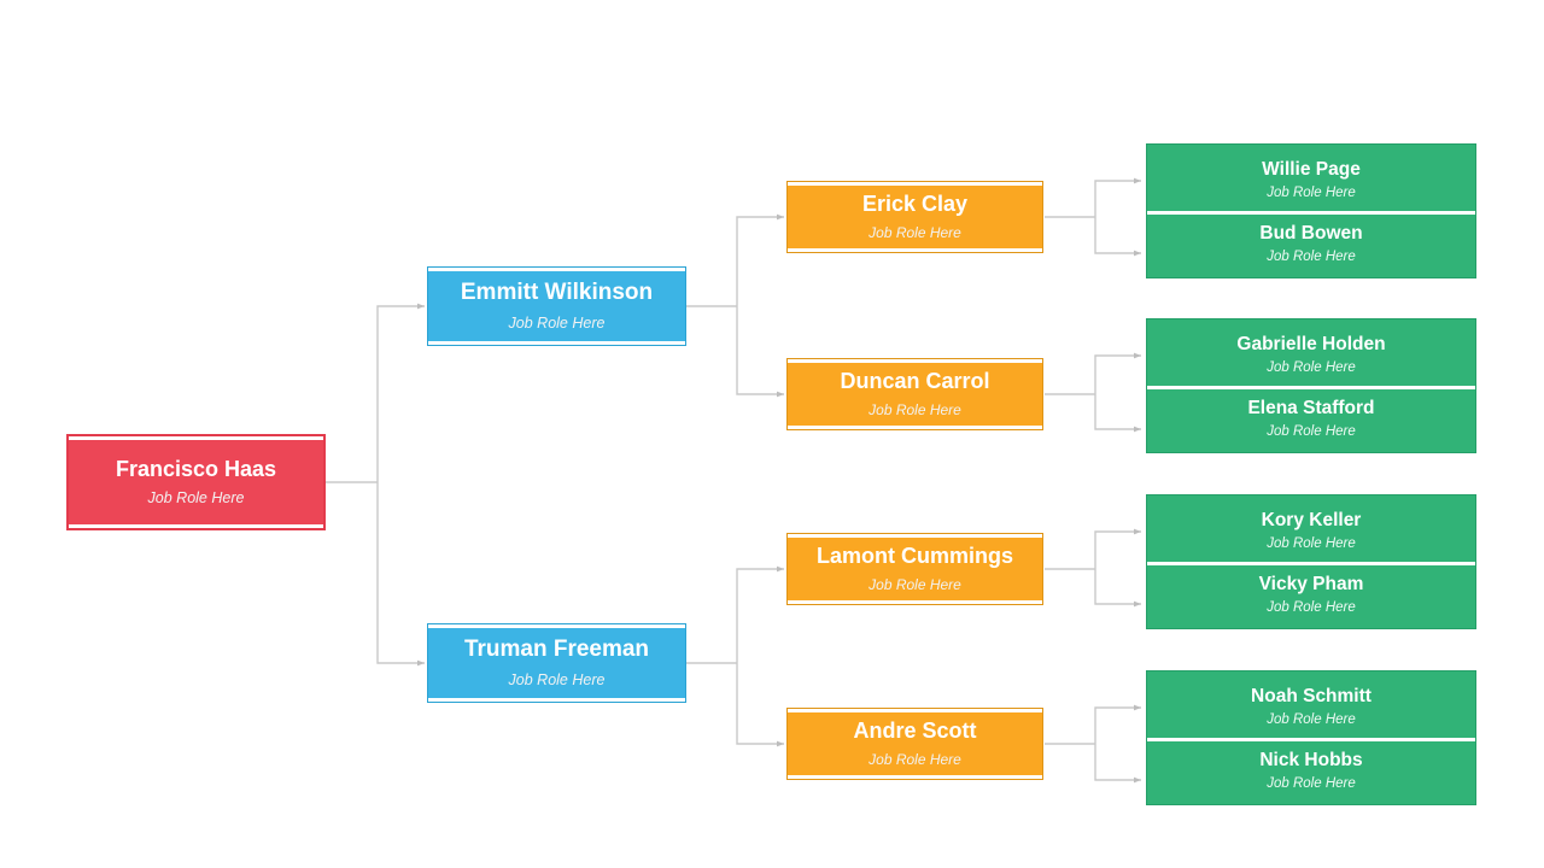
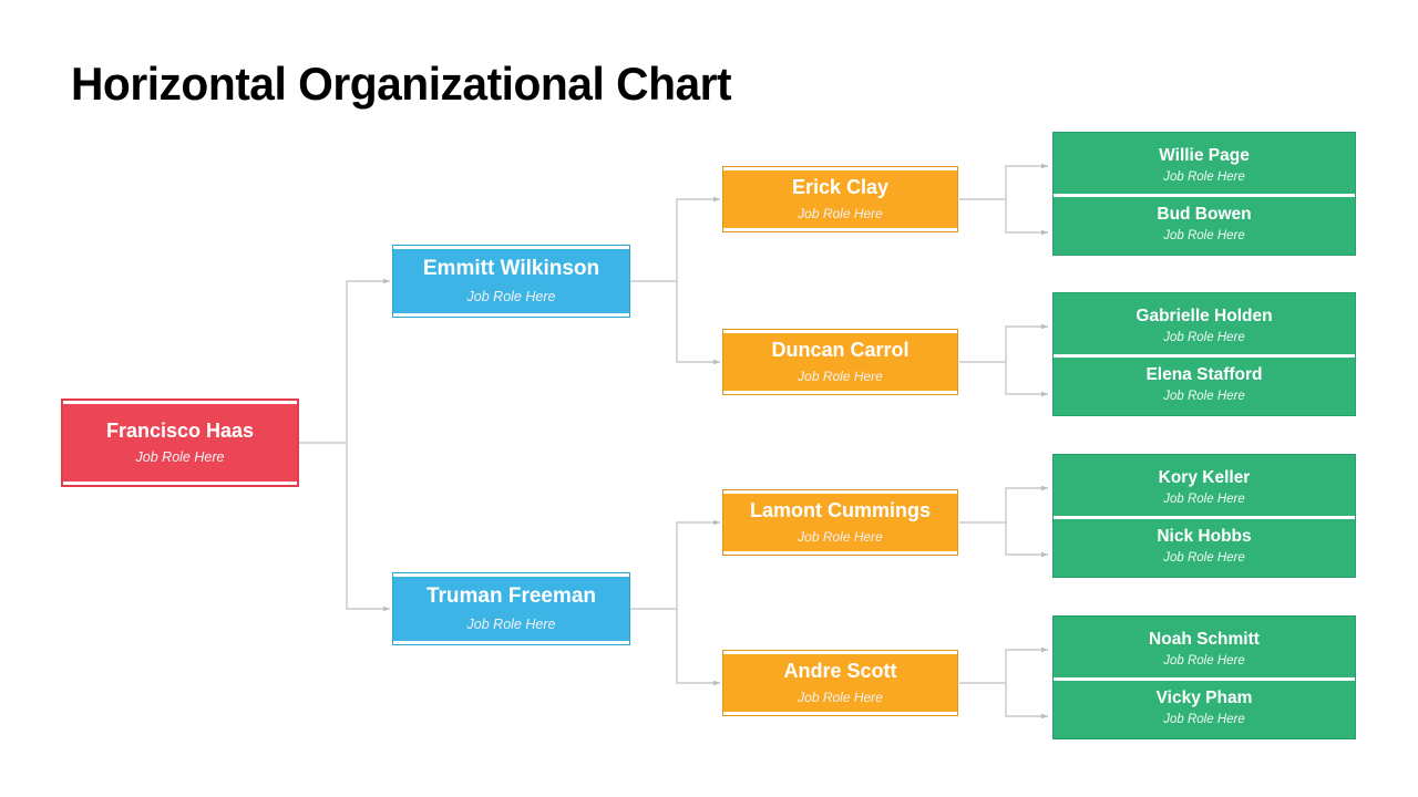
+ Horizontal Organizational Chart
  Francisco Haas
  Job Role Here
  Emmitt Wilkinson
  Job Role Here
  Truman Freeman
  Job Role Here
  Erick Clay
  Job Role Here
  Duncan Carrol
  Job Role Here
  Lamont Cummings
  Job Role Here
  Andre Scott
  Job Role Here
  Willie Page
  Job Role Here
  Bud Bowen
  Job Role Here
  Gabrielle Holden
  Job Role Here
  Elena Stafford
  Job Role Here
  Kory Keller
  Job Role Here
- Vicky Pham
+ Nick Hobbs
  Job Role Here
  Noah Schmitt
  Job Role Here
- Nick Hobbs
+ Vicky Pham
  Job Role Here
